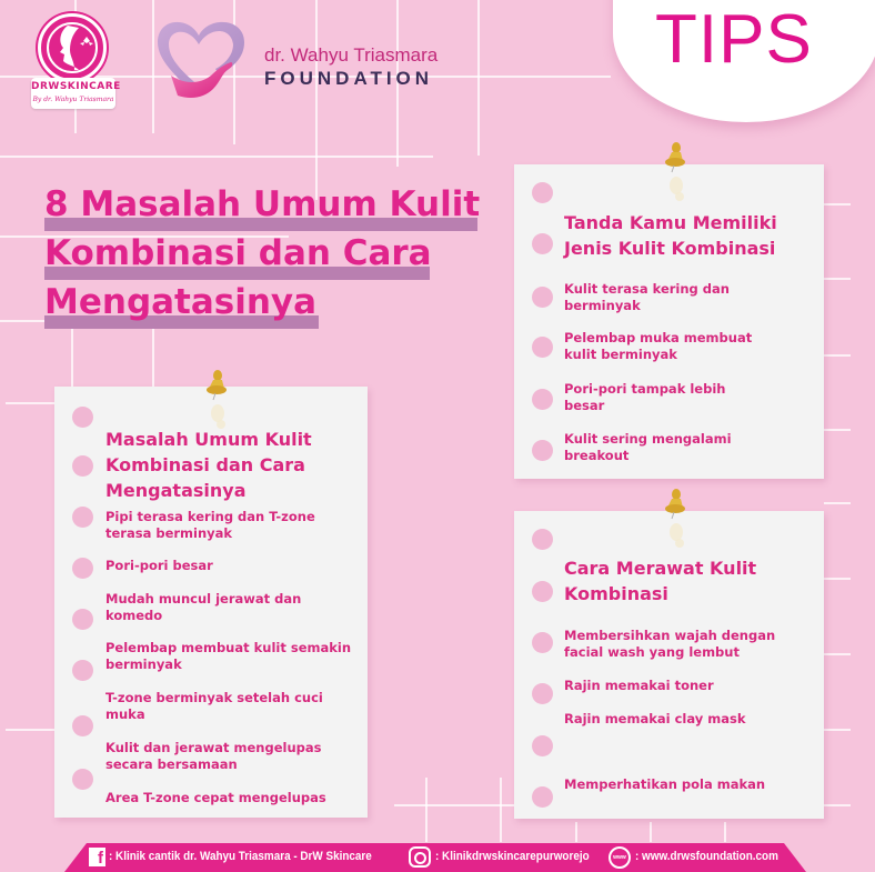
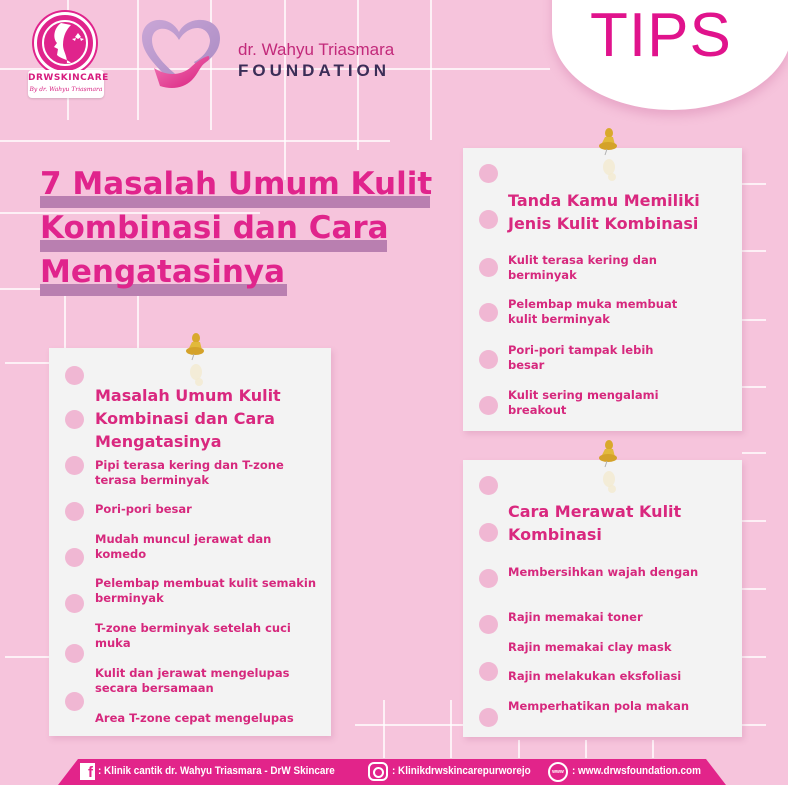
  DRWSKINCARE
  dr. Wahyu Triasmara
  FOUNDATION
  TIPS
- 8 Masalah Umum Kulit
+ 7 Masalah Umum Kulit
  Kombinasi dan Cara
  Mengatasinya
  Masalah Umum Kulit
  Kombinasi dan Cara
  Mengatasinya
  Pipi terasa kering dan T-zone
  terasa berminyak
  Pori-pori besar
  Mudah muncul jerawat dan
  komedo
  Pelembap membuat kulit semakin
  berminyak
  T-zone berminyak setelah cuci
  muka
  Kulit dan jerawat mengelupas
  secara bersamaan
  Area T-zone cepat mengelupas
  Tanda Kamu Memiliki
  Jenis Kulit Kombinasi
  Kulit terasa kering dan
  berminyak
  Pelembap muka membuat
  kulit berminyak
  Pori-pori tampak lebih
  besar
  Kulit sering mengalami
  breakout
  Cara Merawat Kulit
  Kombinasi
  Membersihkan wajah dengan
- facial wash yang lembut
  Rajin memakai toner
  Rajin memakai clay mask
+ Rajin melakukan eksfoliasi
  Memperhatikan pola makan
  f
  : Klinik cantik dr. Wahyu Triasmara - DrW Skincare
  : Klinikdrwskincarepurworejo
  : www.drwsfoundation.com
